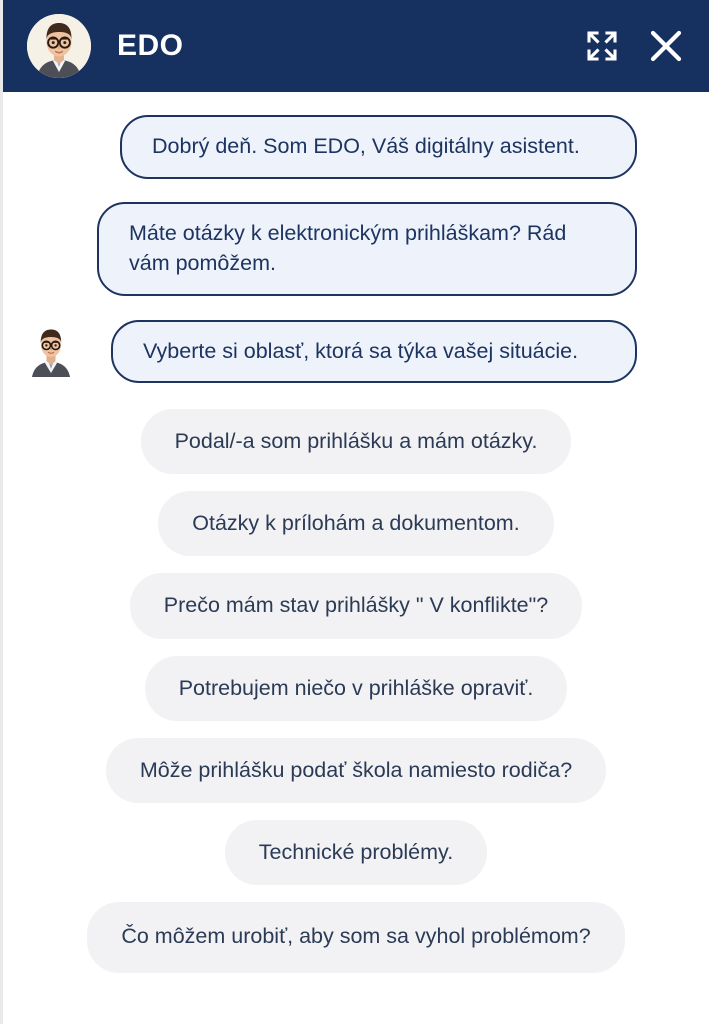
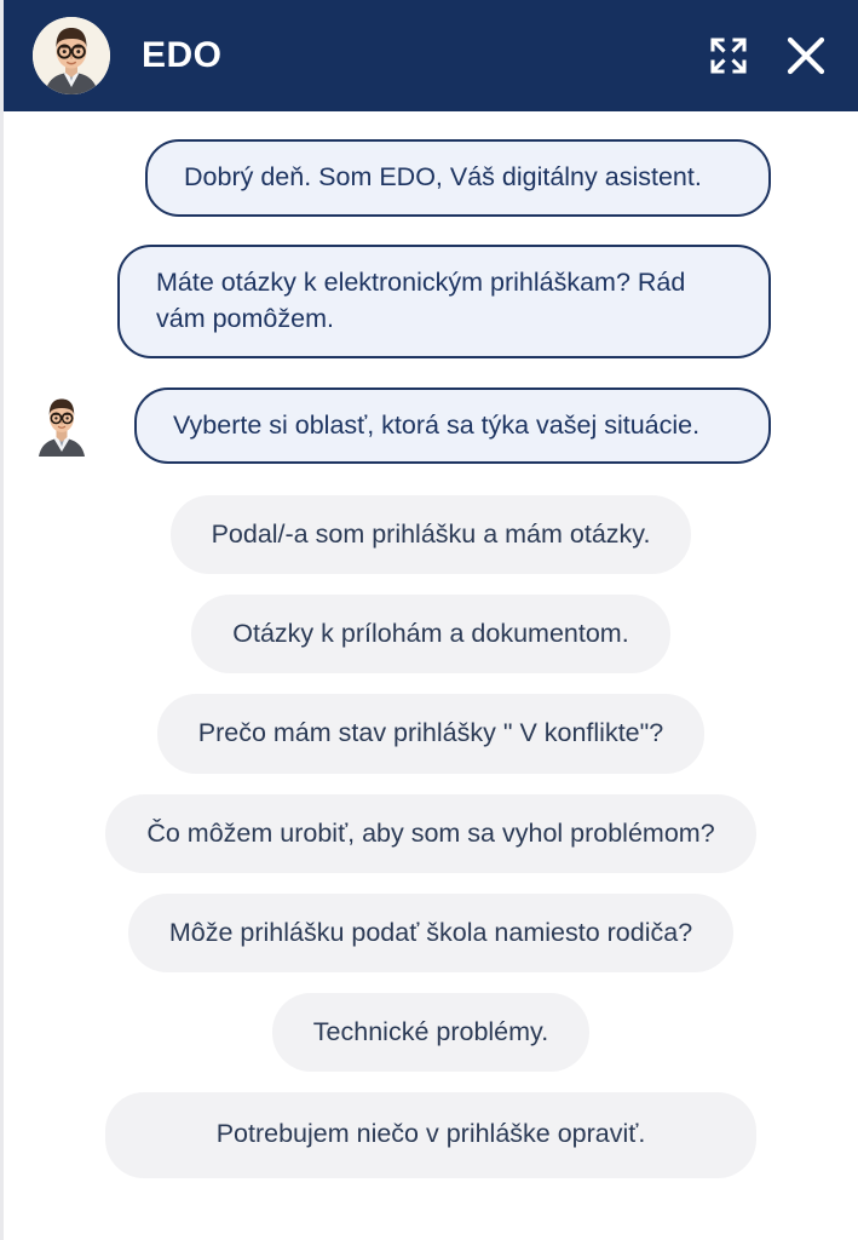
  EDO
  Dobrý deň. Som EDO, Váš digitálny asistent.
  Máte otázky k elektronickým prihláškam? Rád vám pomôžem.
  Vyberte si oblasť, ktorá sa týka vašej situácie.
  Podal/-a som prihlášku a mám otázky.
  Otázky k prílohám a dokumentom.
  Prečo mám stav prihlášky " V konflikte"?
- Potrebujem niečo v prihláške opraviť.
+ Čo môžem urobiť, aby som sa vyhol problémom?
  Môže prihlášku podať škola namiesto rodiča?
  Technické problémy.
- Čo môžem urobiť, aby som sa vyhol problémom?
+ Potrebujem niečo v prihláške opraviť.
